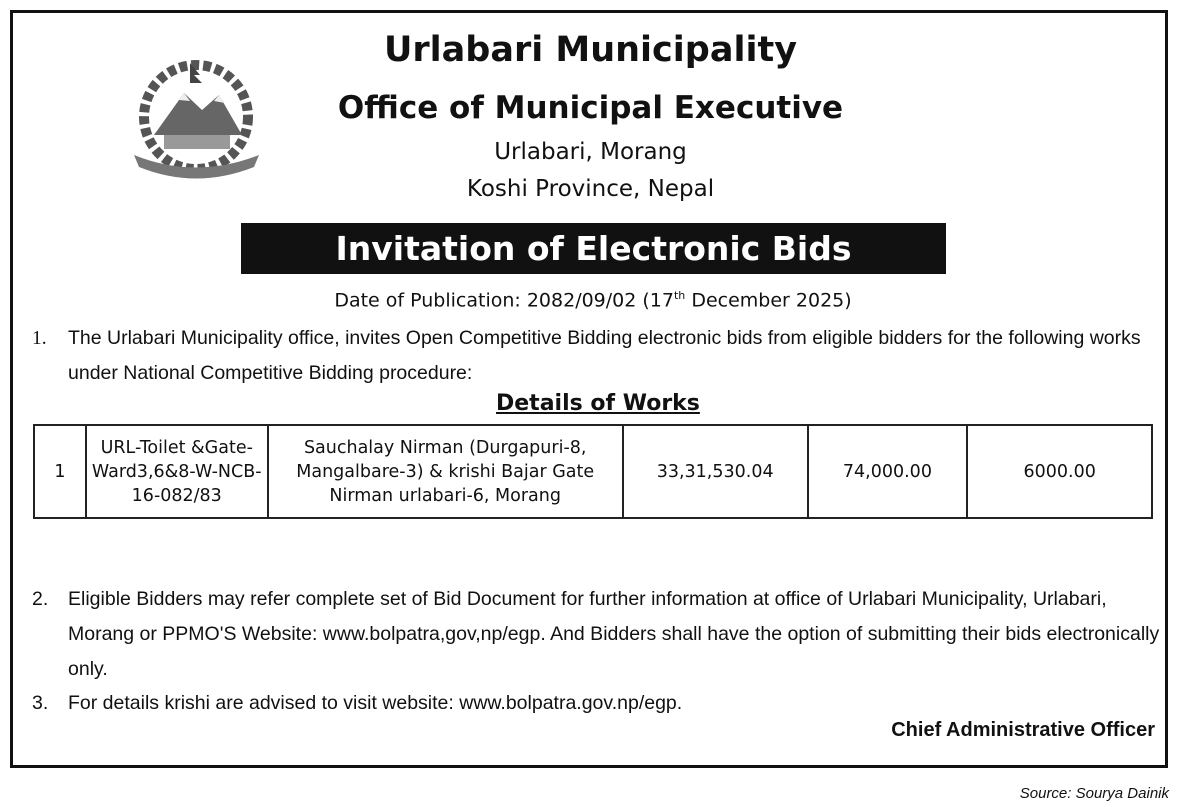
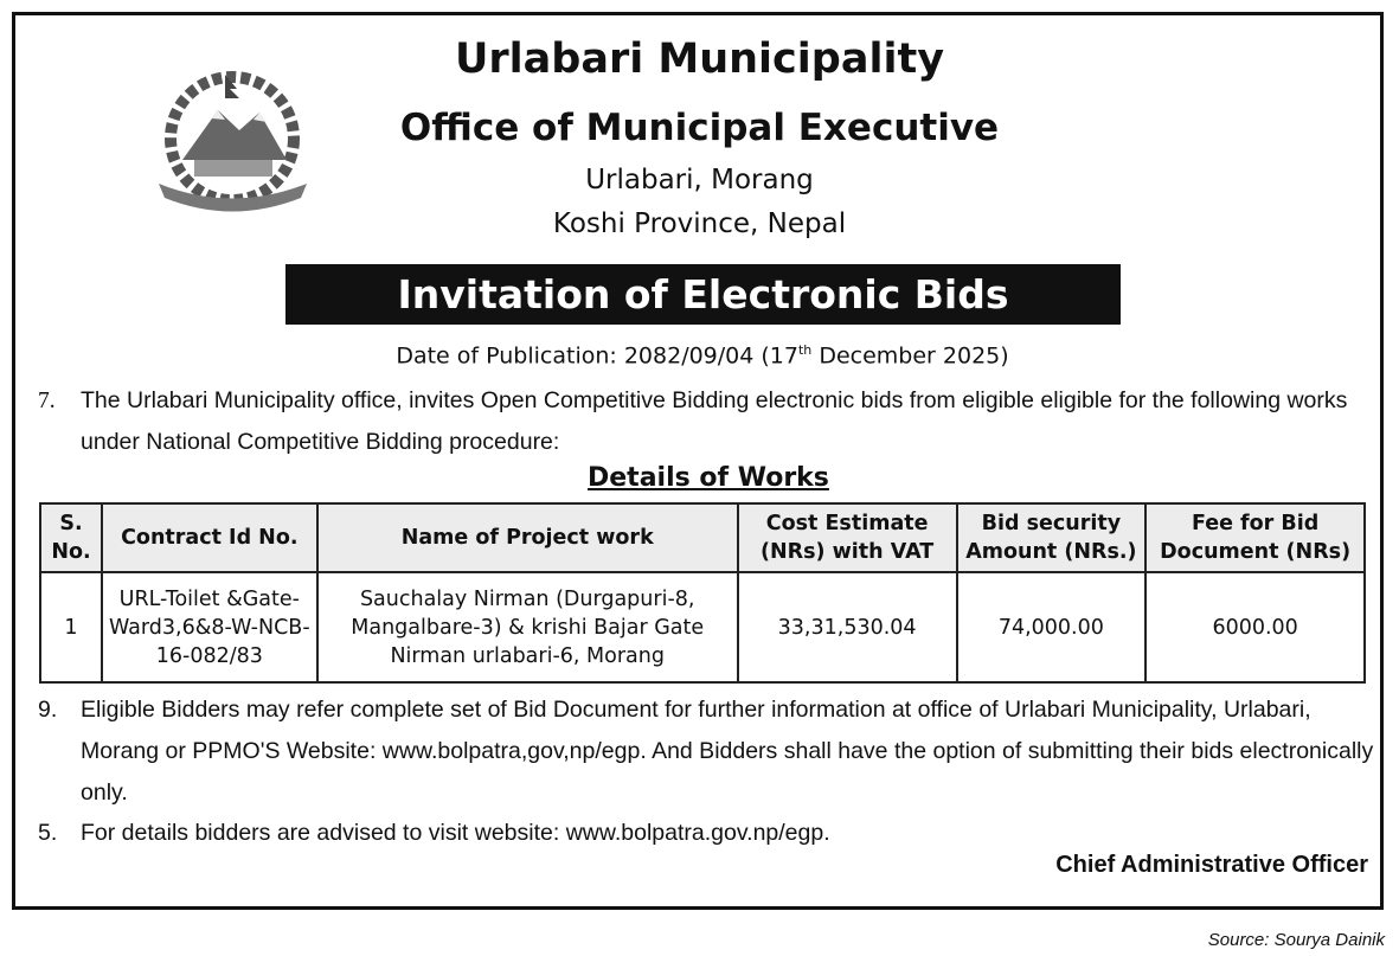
  Urlabari Municipality
  Office of Municipal Executive
  Urlabari, Morang
  Koshi Province, Nepal
  Invitation of Electronic Bids
- Date of Publication: 2082/09/02 (17th December 2025)
+ Date of Publication: 2082/09/04 (17th December 2025)
- 1.
+ 7.
- The Urlabari Municipality office, invites Open Competitive Bidding electronic bids from eligible bidders for the following works under National Competitive Bidding procedure:
+ The Urlabari Municipality office, invites Open Competitive Bidding electronic bids from eligible eligible for the following works under National Competitive Bidding procedure:
  Details of Works
+ S. No.	Contract Id No.	Name of Project work	Cost Estimate (NRs) with VAT	Bid security Amount (NRs.)	Fee for Bid Document (NRs)
  1	URL-Toilet &Gate-Ward3,6&8-W-NCB-16-082/83	Sauchalay Nirman (Durgapuri-8, Mangalbare-3) & krishi Bajar Gate Nirman urlabari-6, Morang	33,31,530.04	74,000.00	6000.00
- 2.
+ 9.
  Eligible Bidders may refer complete set of Bid Document for further information at office of Urlabari Municipality, Urlabari, Morang or PPMO'S Website: www.bolpatra,gov,np/egp. And Bidders shall have the option of submitting their bids electronically only.
- 3.
+ 5.
- For details krishi are advised to visit website: www.bolpatra.gov.np/egp.
+ For details bidders are advised to visit website: www.bolpatra.gov.np/egp.
  Chief Administrative Officer
  Source: Sourya Dainik
